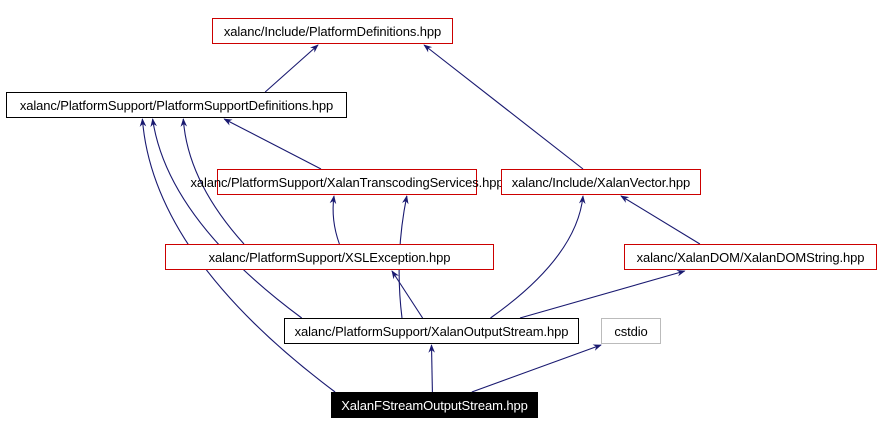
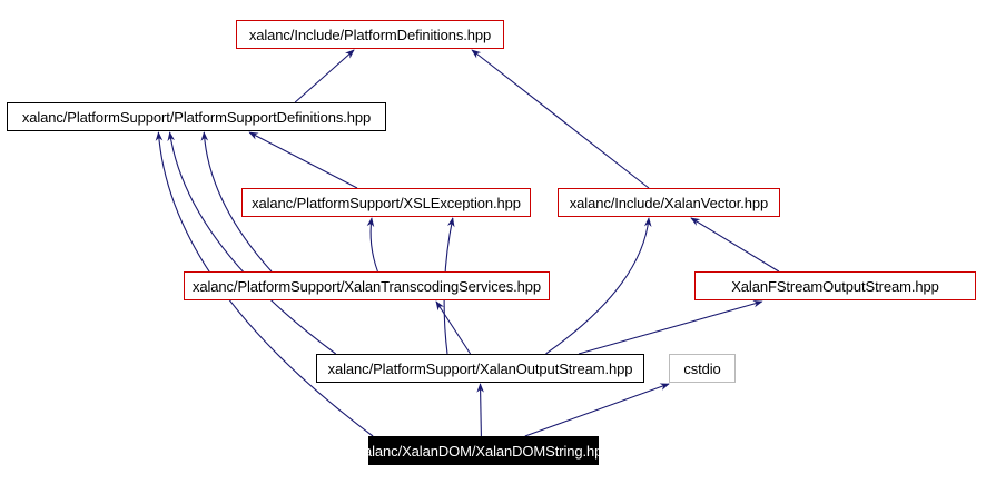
  xalanc/Include/PlatformDefinitions.hpp
  xalanc/PlatformSupport/PlatformSupportDefinitions.hpp
- xalanc/PlatformSupport/XalanTranscodingServices.hpp
+ xalanc/PlatformSupport/XSLException.hpp
  xalanc/Include/XalanVector.hpp
- xalanc/PlatformSupport/XSLException.hpp
+ xalanc/PlatformSupport/XalanTranscodingServices.hpp
- xalanc/XalanDOM/XalanDOMString.hpp
+ XalanFStreamOutputStream.hpp
  xalanc/PlatformSupport/XalanOutputStream.hpp
  cstdio
- XalanFStreamOutputStream.hpp
+ xalanc/XalanDOM/XalanDOMString.hpp
